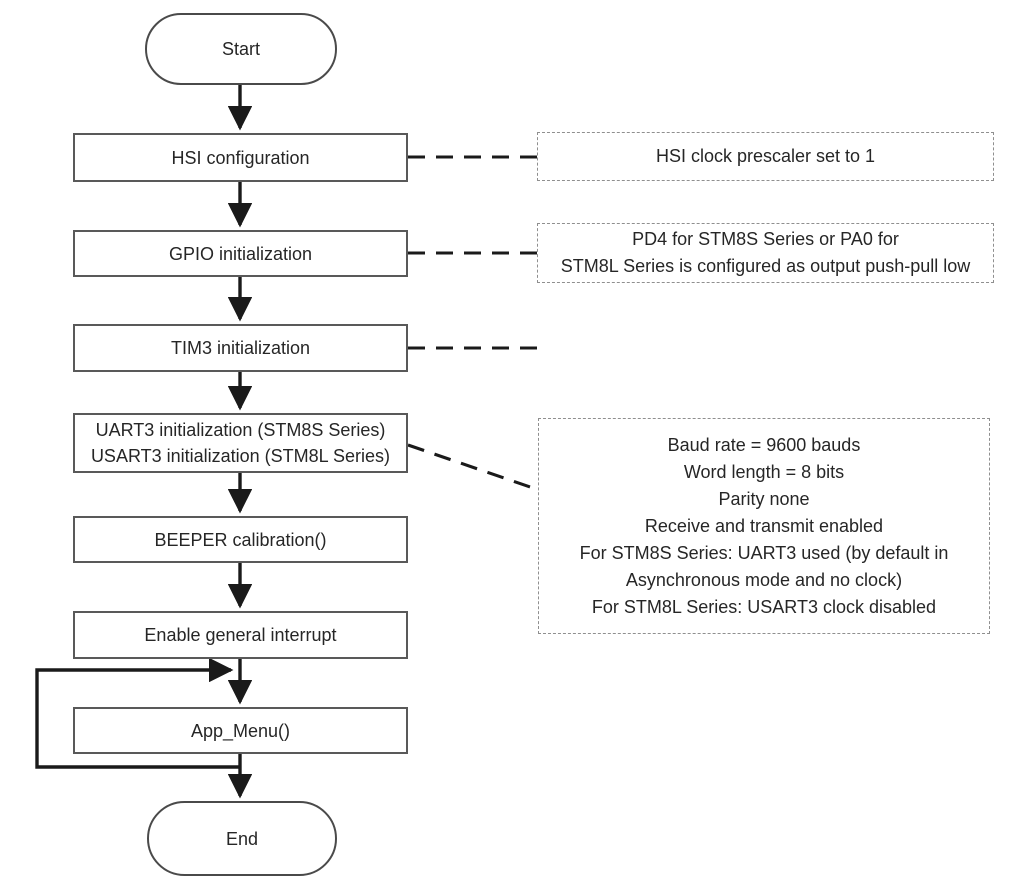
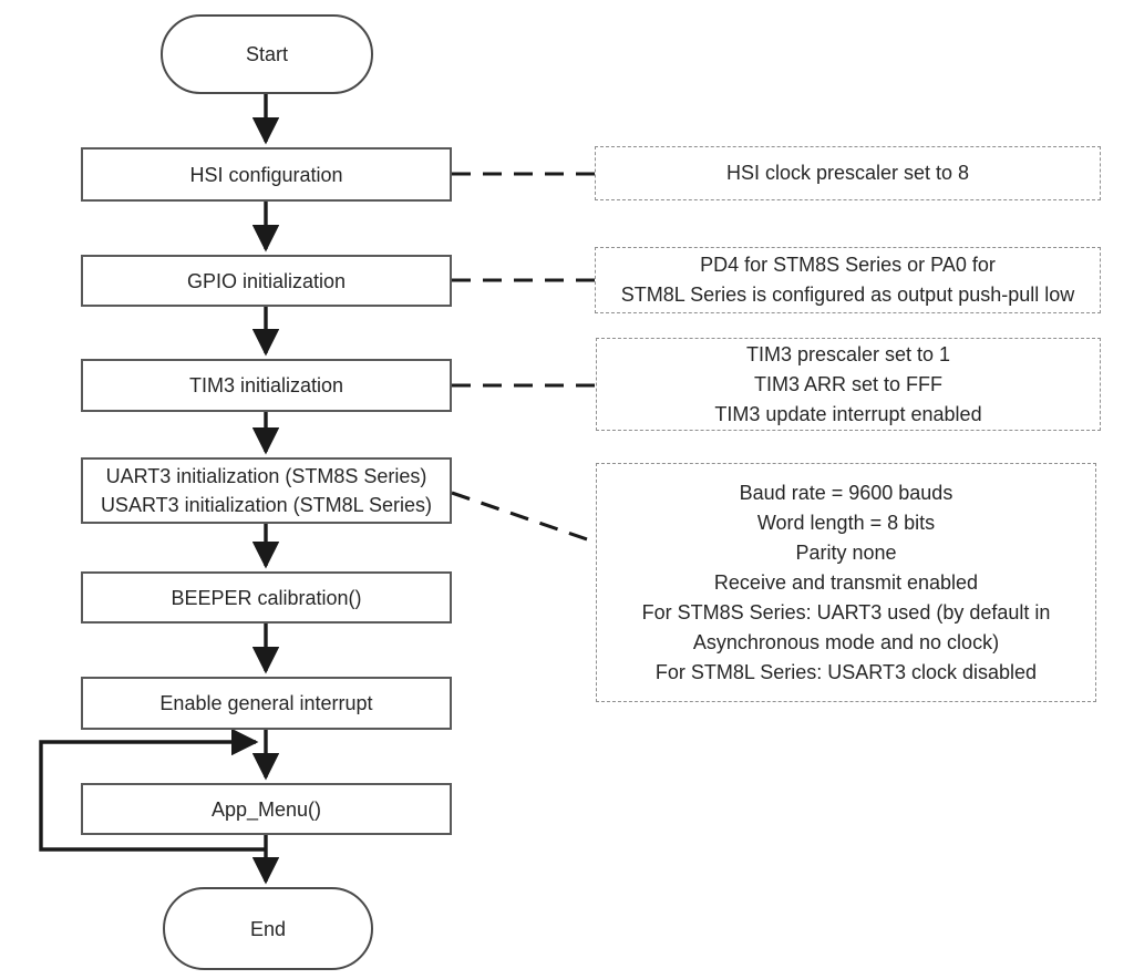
  Start
  HSI configuration
  GPIO initialization
  TIM3 initialization
  UART3 initialization (STM8S Series)
  USART3 initialization (STM8L Series)
  BEEPER calibration()
  Enable general interrupt
  App_Menu()
  End
- HSI clock prescaler set to 1
+ HSI clock prescaler set to 8
  PD4 for STM8S Series or PA0 for
  STM8L Series is configured as output push-pull low
+ TIM3 prescaler set to 1
+ TIM3 ARR set to FFF
+ TIM3 update interrupt enabled
  Baud rate = 9600 bauds
  Word length = 8 bits
  Parity none
  Receive and transmit enabled
  For STM8S Series: UART3 used (by default in
  Asynchronous mode and no clock)
  For STM8L Series: USART3 clock disabled
